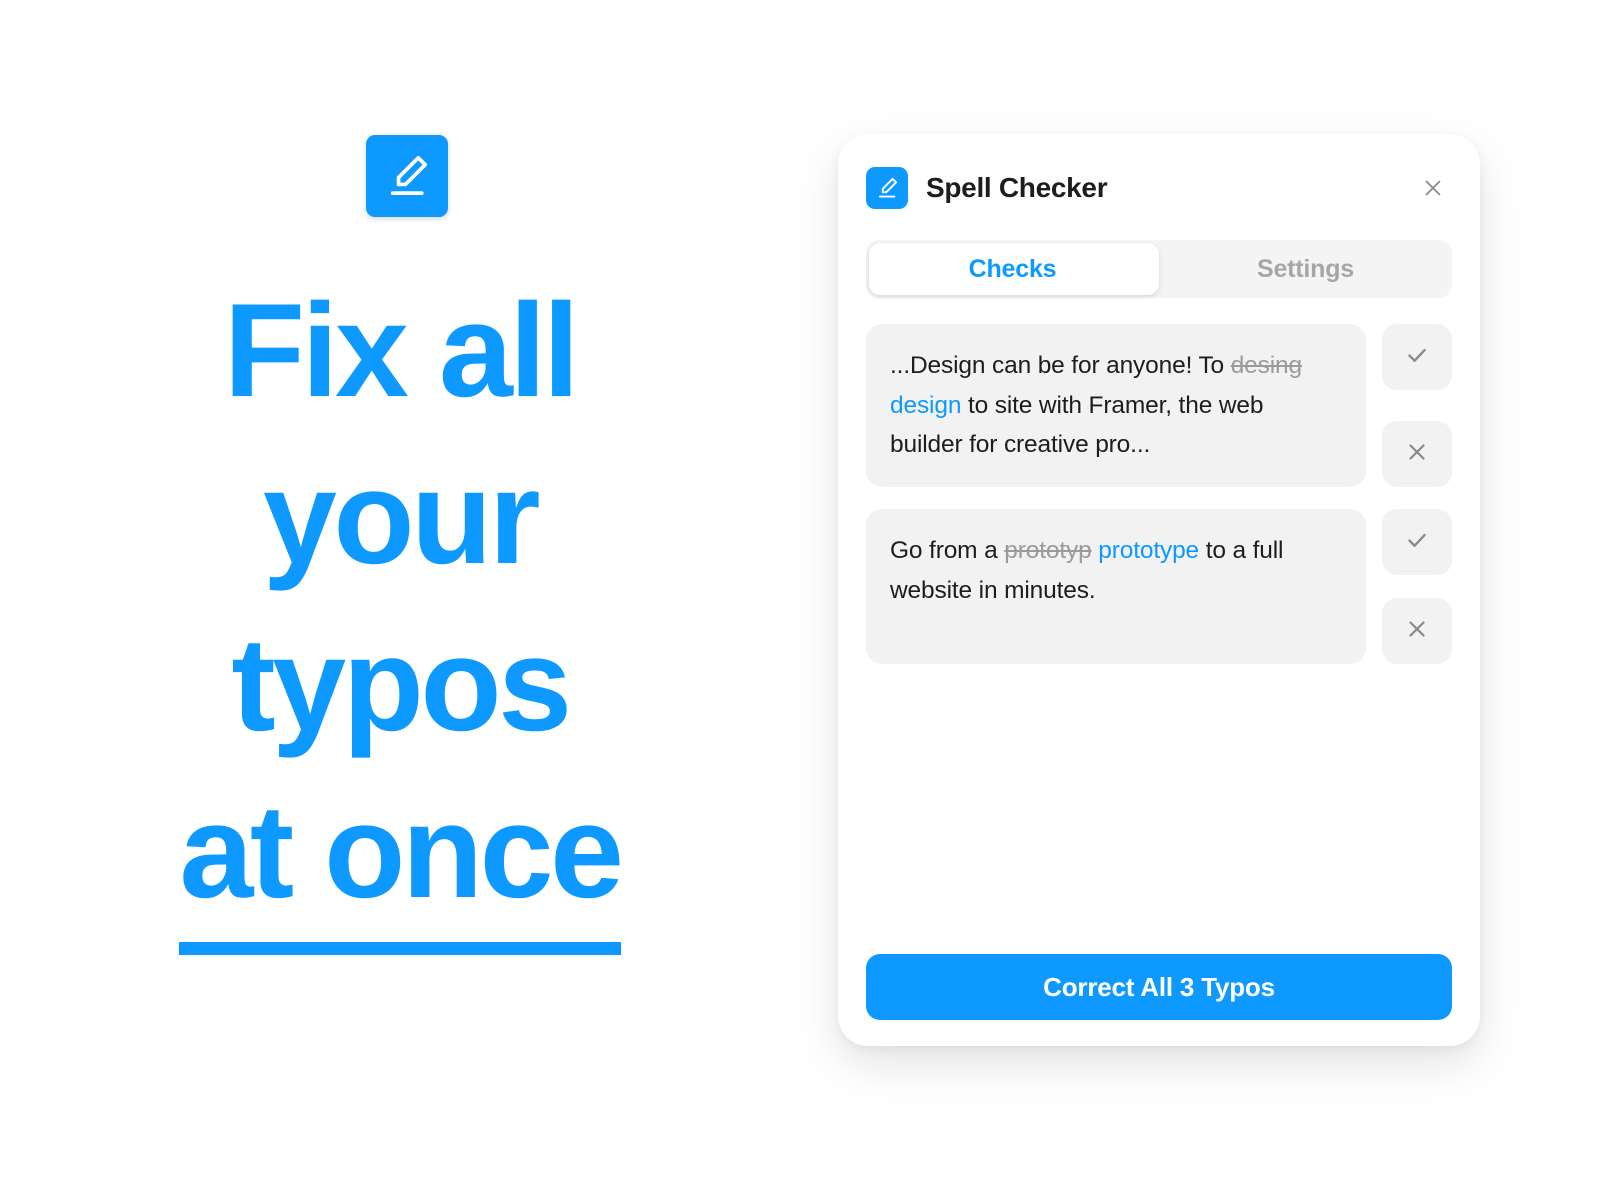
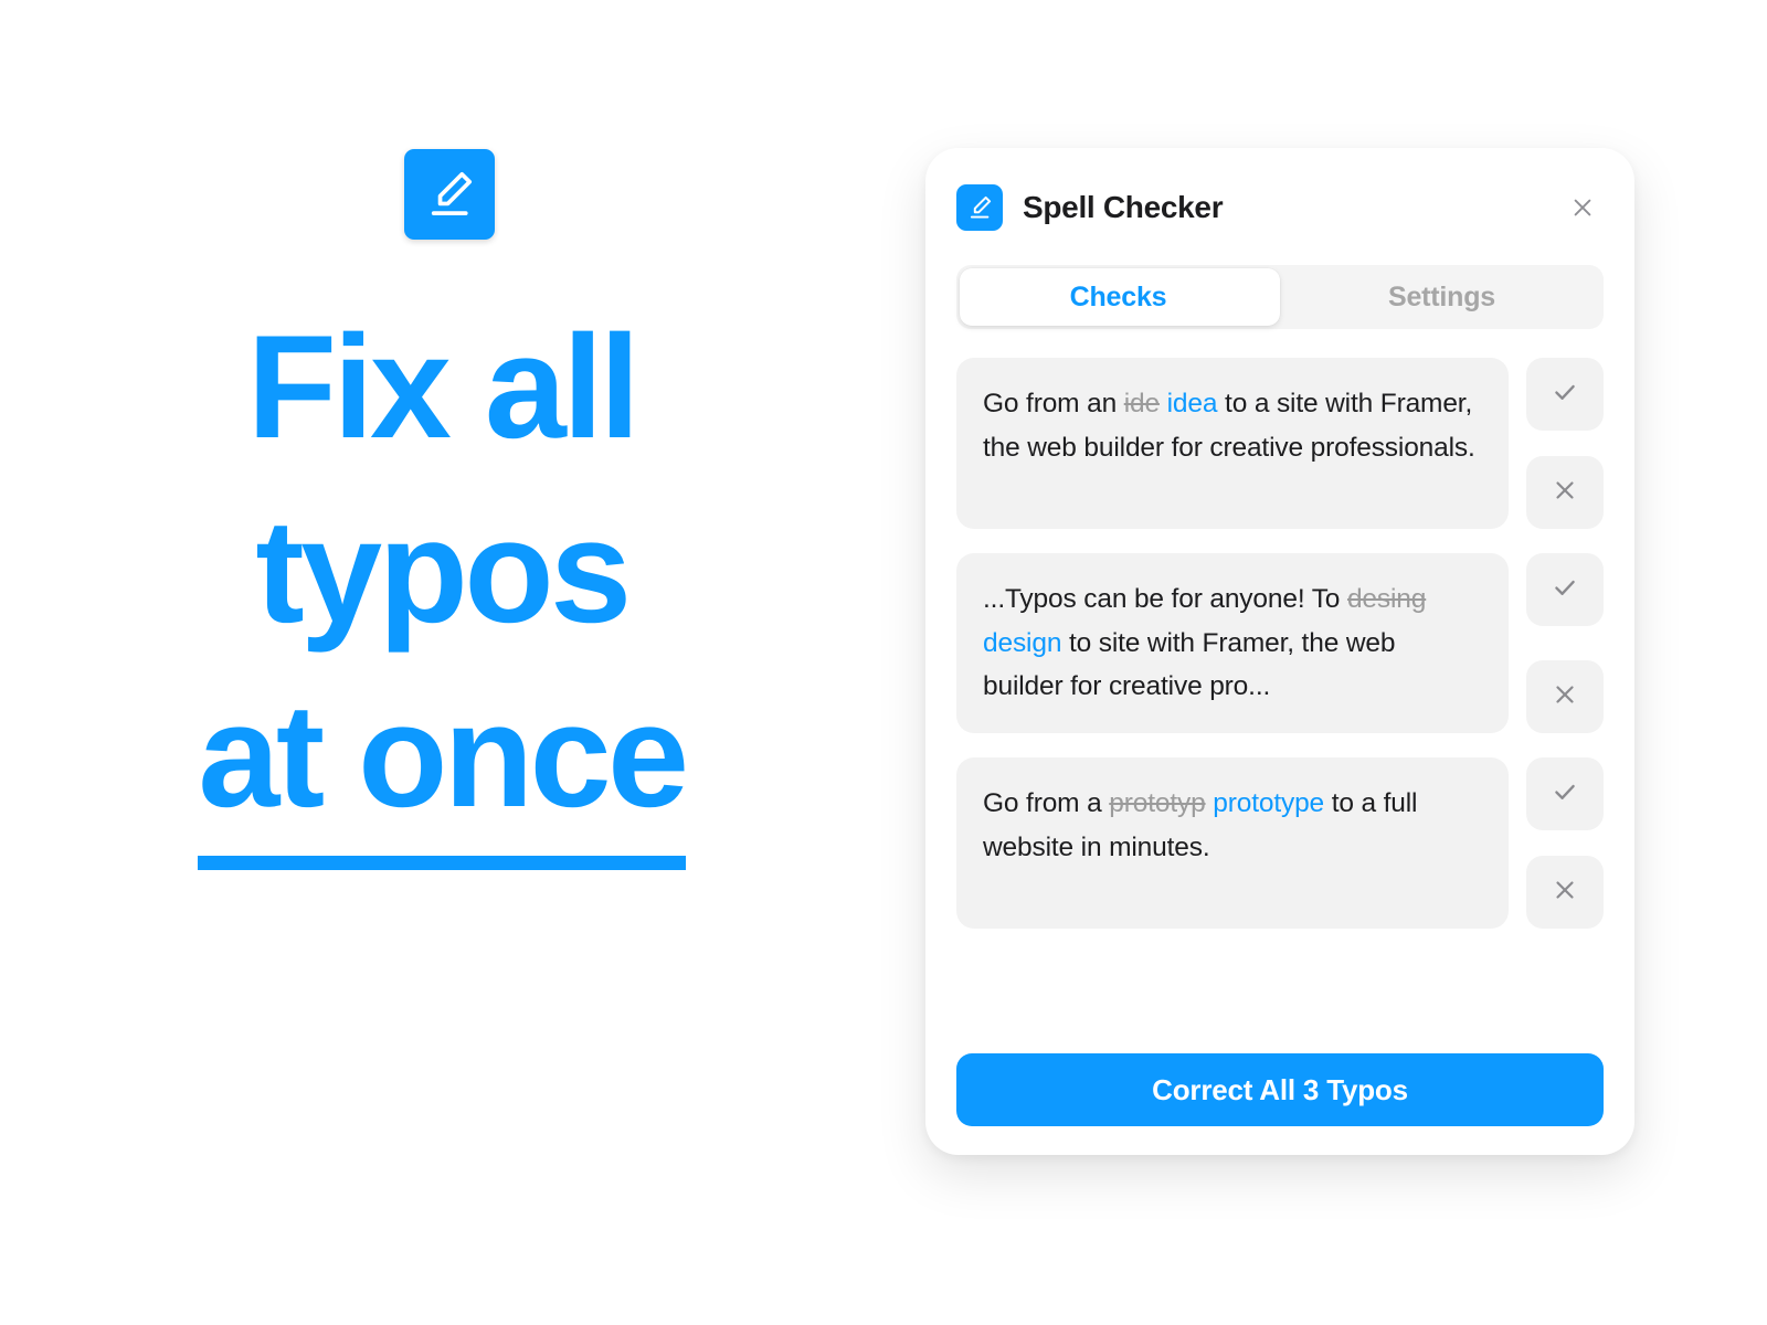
  Fix all
- your
  typos
  at once
  Spell Checker
  Checks
  Settings
+ Go from an ide idea to a site with Framer, the web builder for creative professionals.
- ...Design can be for anyone! To desing design to site with Framer, the web builder for creative pro...
+ ...Typos can be for anyone! To desing design to site with Framer, the web builder for creative pro...
  Go from a prototyp prototype to a full website in minutes.
  Correct All 3 Typos
